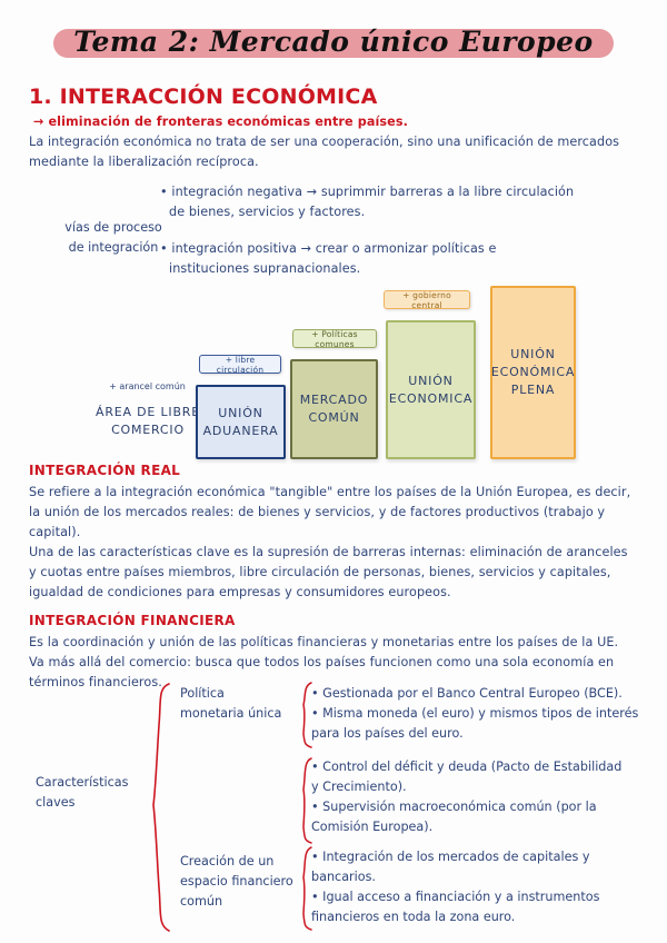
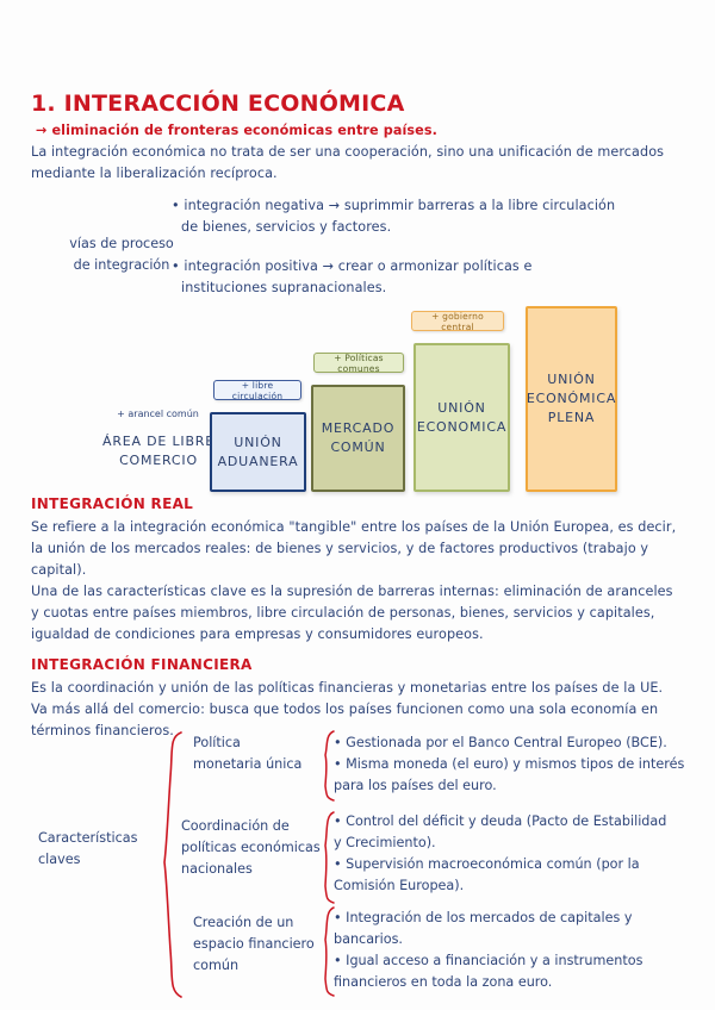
- Tema 2: Mercado único Europeo
  1. INTERACCIÓN ECONÓMICA
  → eliminación de fronteras económicas entre países.
  La integración económica no trata de ser una cooperación, sino una unificación de mercados
  mediante la liberalización recíproca.
  vías de proceso
  de integración
  • integración negativa → suprimmir barreras a la libre circulación
  de bienes, servicios y factores.
  • integración positiva → crear o armonizar políticas e
  instituciones supranacionales.
  + arancel común
  ÁREA DE LIBR
  COMERCIO
  + libre circulación
  UNIÓN
  ADUANERA
  + Políticas comunes
  MERCADO
  COMÚN
  + gobierno central
  UNIÓN
  ECONOMICA
  UNIÓN
  ECONÓMICA
  PLENA
  INTEGRACIÓN REAL
  Se refiere a la integración económica "tangible" entre los países de la Unión Europea, es decir,
  la unión de los mercados reales: de bienes y servicios, y de factores productivos (trabajo y
  capital).
  Una de las características clave es la supresión de barreras internas: eliminación de aranceles
  y cuotas entre países miembros, libre circulación de personas, bienes, servicios y capitales,
  igualdad de condiciones para empresas y consumidores europeos.
  INTEGRACIÓN FINANCIERA
  Es la coordinación y unión de las políticas financieras y monetarias entre los países de la UE.
  Va más allá del comercio: busca que todos los países funcionen como una sola economía en
  términos financieros.
  Características
  claves
  Política
  monetaria única
  • Gestionada por el Banco Central Europeo (BCE).
  • Misma moneda (el euro) y mismos tipos de interés
  para los países del euro.
+ Coordinación de
+ políticas económicas
+ nacionales
  • Control del déficit y deuda (Pacto de Estabilidad
  y Crecimiento).
  • Supervisión macroeconómica común (por la
  Comisión Europea).
  Creación de un
  espacio financiero
  común
  • Integración de los mercados de capitales y
  bancarios.
  • Igual acceso a financiación y a instrumentos
  financieros en toda la zona euro.
